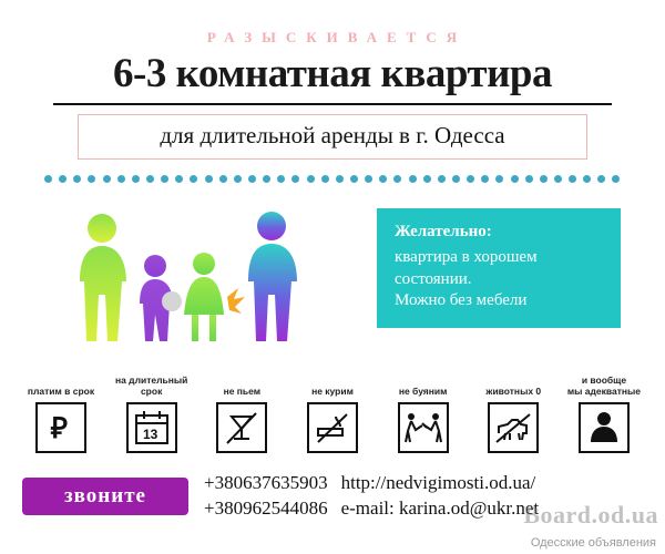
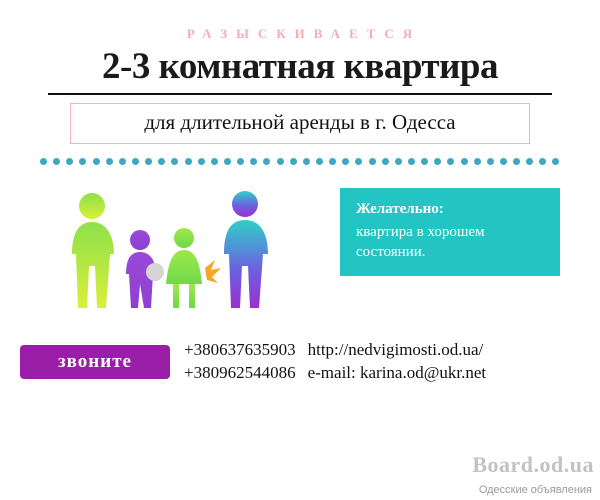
  РАЗЫСКИВАЕТСЯ
- 6-3 комнатная квартира
+ 2-3 комнатная квартира
  для длительной аренды в г. Одесса
  Желательно:
  квартира в хорошем
  состоянии.
- Можно без мебели
- платим в срок
- ₽
- на длительный
- срок
- 13
- не пьем
- не курим
- не буяним
- животных 0
- и вообще
- мы адекватные
  звоните
  +380637635903
  +380962544086
  http://nedvigimosti.od.ua/
  e-mail: karina.od@ukr.net
  Board.od.ua
  Одесские объявления
